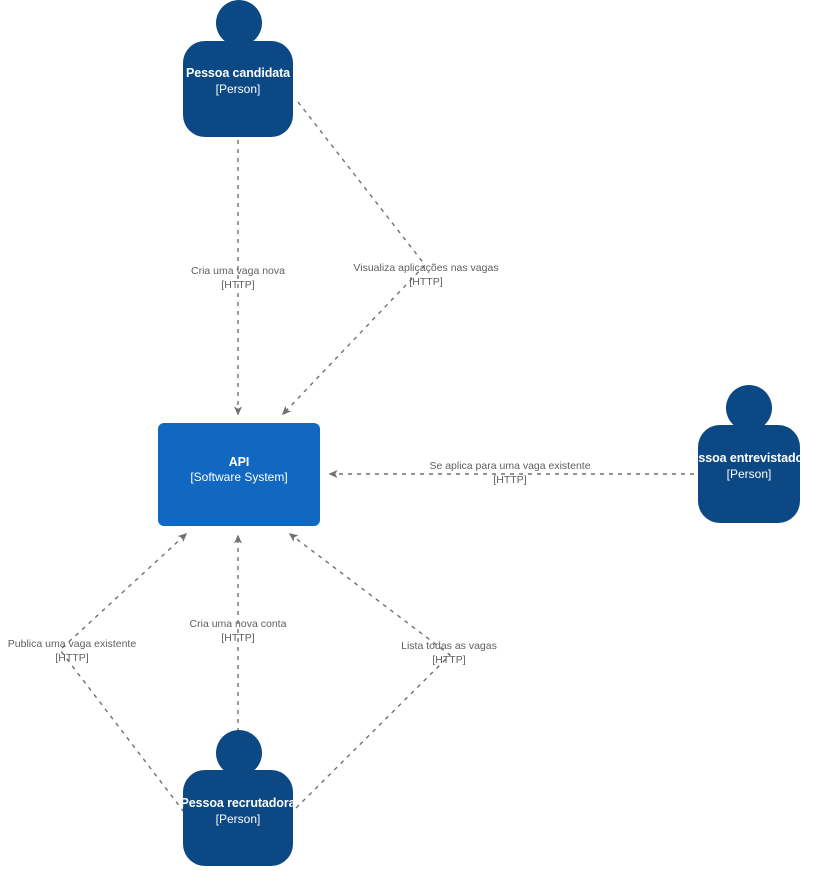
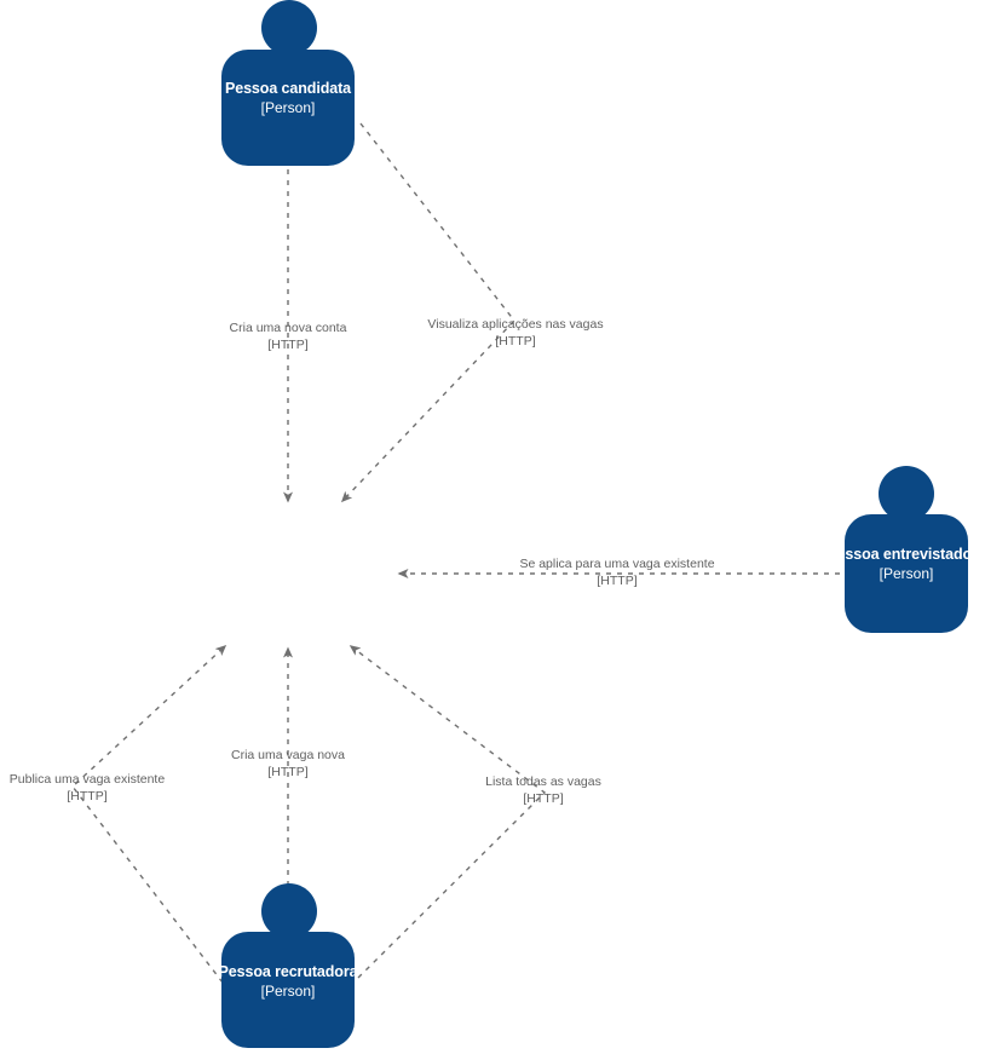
  Pessoa candidata
  [Person]
- API
- [Software System]
  Pessoa entrevistadora
  [Person]
  Pessoa recrutadora
  [Person]
- Cria uma vaga nova
+ Cria uma nova conta
  [HTTP]
  Visualiza aplicações nas vagas
  [HTTP]
  Se aplica para uma vaga existente
  [HTTP]
  Publica uma vaga existente
  [HTTP]
- Cria uma nova conta
+ Cria uma vaga nova
  [HTTP]
  Lista todas as vagas
  [HTTP]
